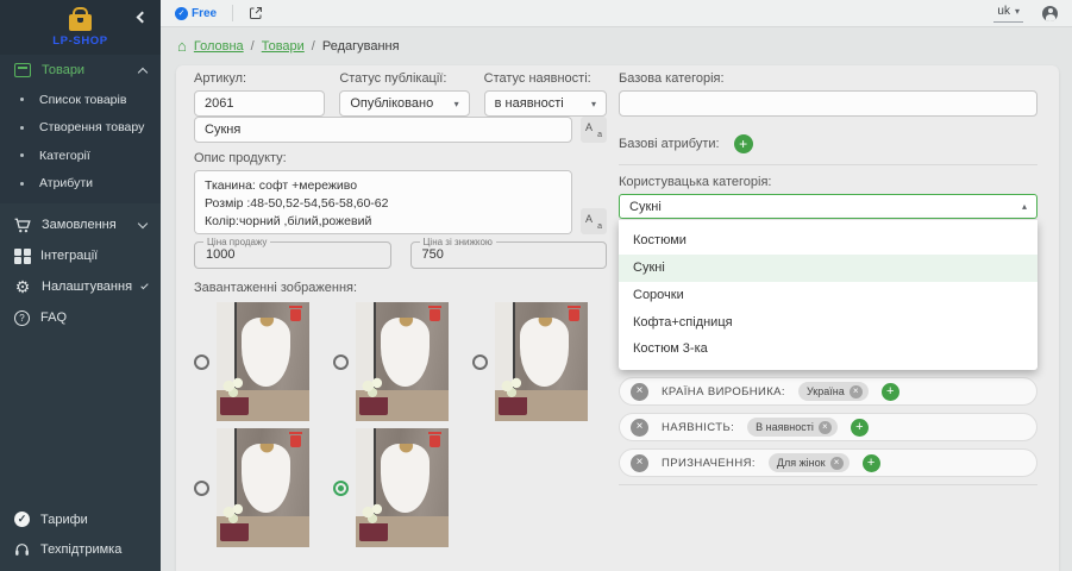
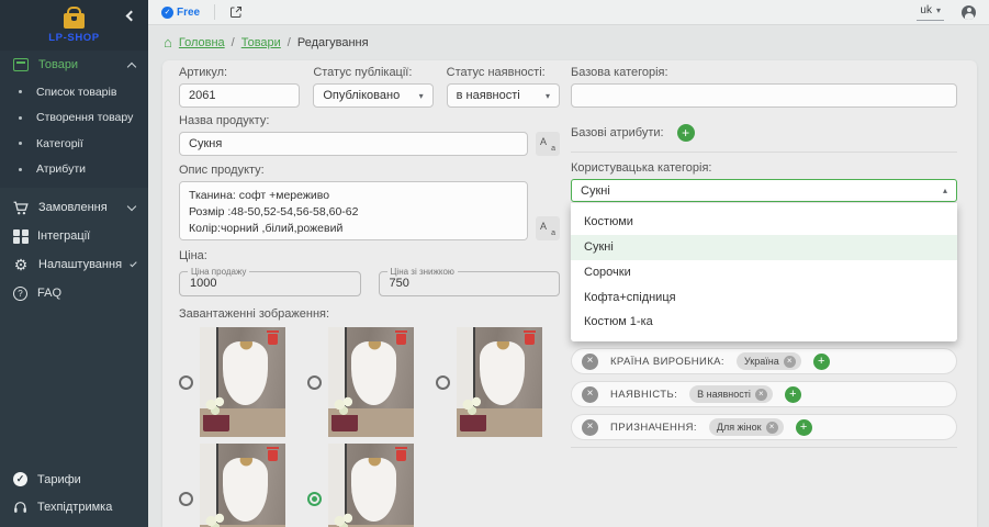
  LP-SHOP
  Товари
  Список товарів
  Створення товару
  Категорії
  Атрибути
  Замовлення
  Інтеграції
  ⚙
  Налаштування
  ?
  FAQ
  ✓
  Тарифи
  Техпідтримка
  Free
  uk
  ▾
  ⌂
  Головна
  /
  Товари
  /
  Редагування
  Артикул:
  2061
  Статус публікації:
  Опубліковано
  ▾
  Статус наявності:
  в наявності
  ▾
+ Назва продукту:
  Сукня
  A
  Опис продукту:
  Тканина: софт +мереживо
  Розмір :48-50,52-54,56-58,60-62
  Колір:чорний ,білий,рожевий
  A
+ Ціна:
  Ціна продажу
  1000
  Ціна зі знижкою
  750
  Завантаженні зображення:
  Базова категорія:
  Базові атрибути:
  +
  Користувацька категорія:
  Сукні
  ▴
  Костюми
  Сукні
  Сорочки
  Кофта+спідниця
- Костюм 3-ка
+ Костюм 1-ка
  ×
  КРАЇНА ВИРОБНИКА:
  Україна
  ×
  +
  ×
  НАЯВНІСТЬ:
  В наявності
  ×
  +
  ×
  ПРИЗНАЧЕННЯ:
  Для жінок
  ×
  +
